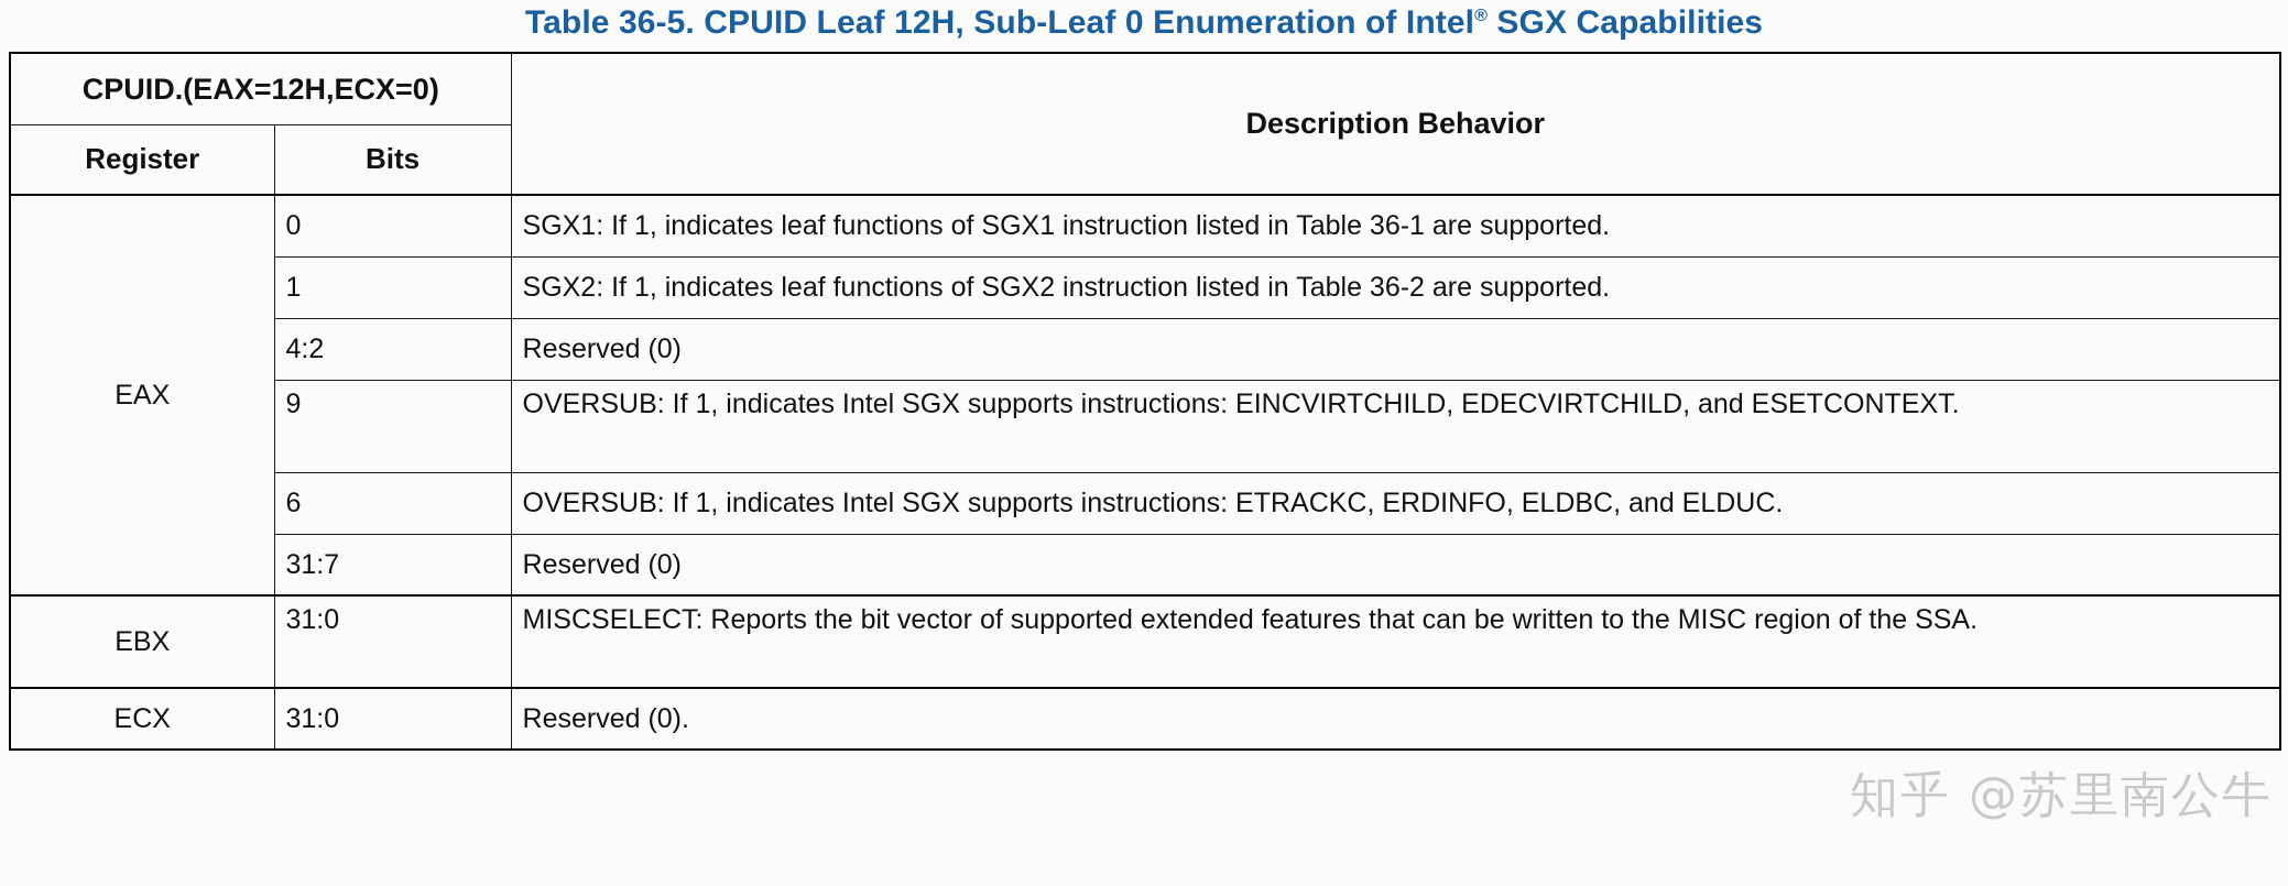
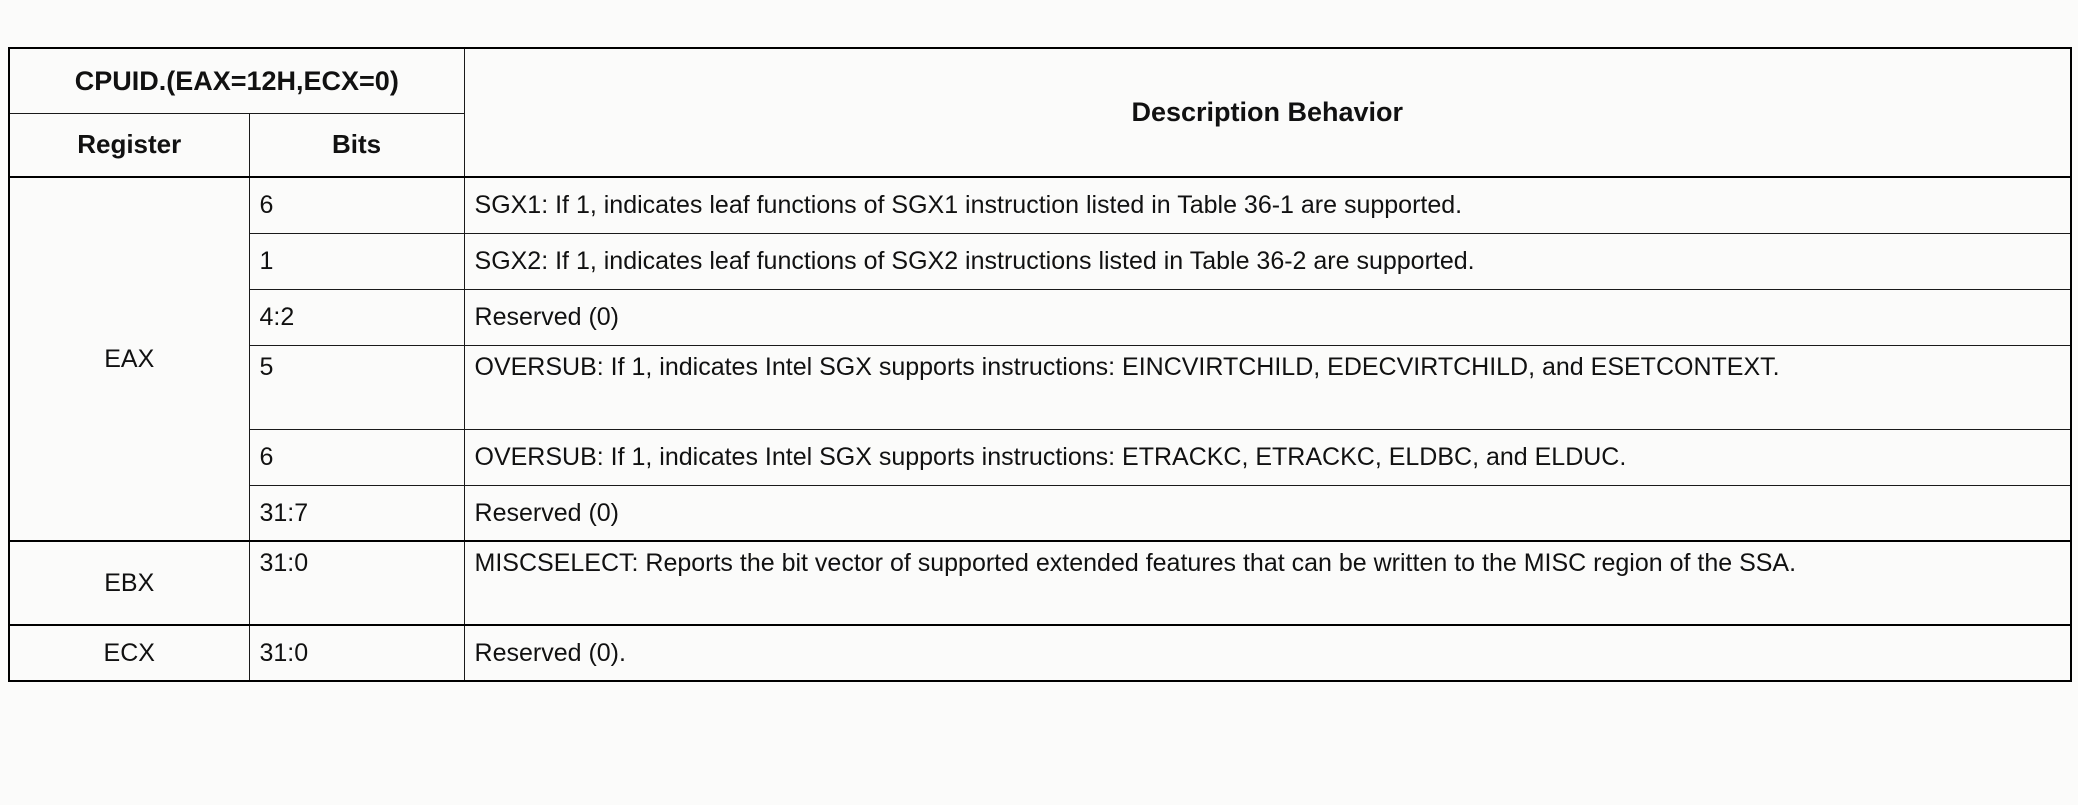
- Table 36-5. CPUID Leaf 12H, Sub-Leaf 0 Enumeration of Intel® SGX Capabilities
  CPUID.(EAX=12H,ECX=0)	Description Behavior
  Register	Bits
- EAX	0	SGX1: If 1, indicates leaf functions of SGX1 instruction listed in Table 36-1 are supported.
+ EAX	6	SGX1: If 1, indicates leaf functions of SGX1 instruction listed in Table 36-1 are supported.
- 1	SGX2: If 1, indicates leaf functions of SGX2 instruction listed in Table 36-2 are supported.
+ 1	SGX2: If 1, indicates leaf functions of SGX2 instructions listed in Table 36-2 are supported.
  4:2	Reserved (0)
- 9	OVERSUB: If 1, indicates Intel SGX supports instructions: EINCVIRTCHILD, EDECVIRTCHILD, and ESETCONTEXT.
+ 5	OVERSUB: If 1, indicates Intel SGX supports instructions: EINCVIRTCHILD, EDECVIRTCHILD, and ESETCONTEXT.
- 6	OVERSUB: If 1, indicates Intel SGX supports instructions: ETRACKC, ERDINFO, ELDBC, and ELDUC.
+ 6	OVERSUB: If 1, indicates Intel SGX supports instructions: ETRACKC, ETRACKC, ELDBC, and ELDUC.
  31:7	Reserved (0)
  EBX	31:0	MISCSELECT: Reports the bit vector of supported extended features that can be written to the MISC region of the SSA.
  ECX	31:0	Reserved (0).
- 知乎 @苏里南公牛
